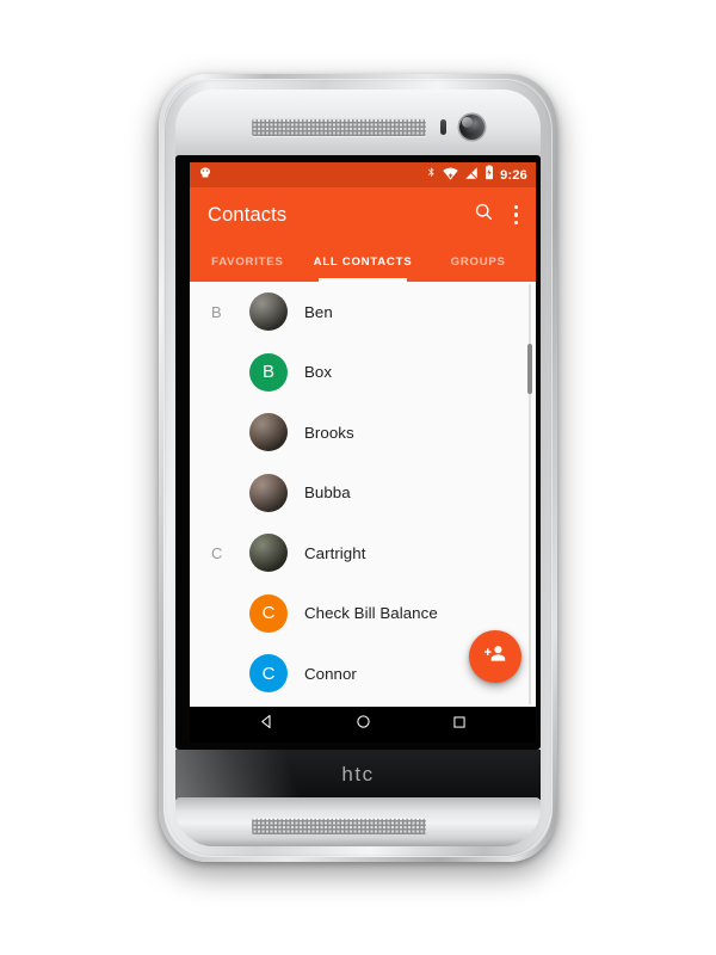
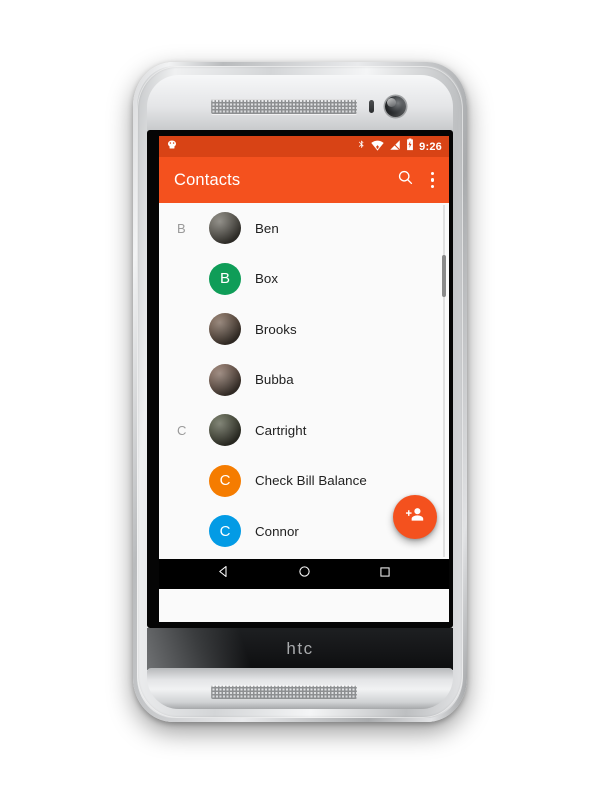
  9:26
  Contacts
- FAVORITES
- ALL CONTACTS
- GROUPS
  B
  Ben
  B
  Box
  Brooks
  Bubba
  C
  Cartright
  C
  Check Bill Balance
  C
  Connor
  htc
